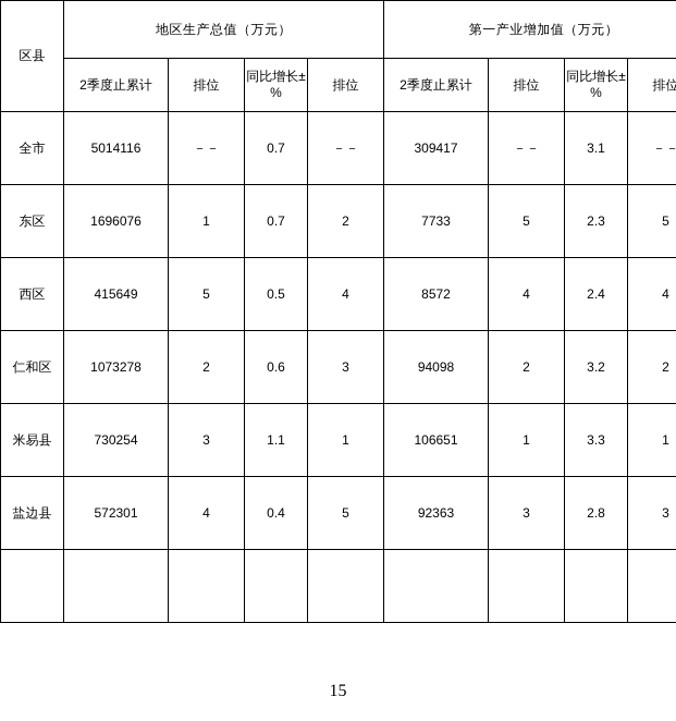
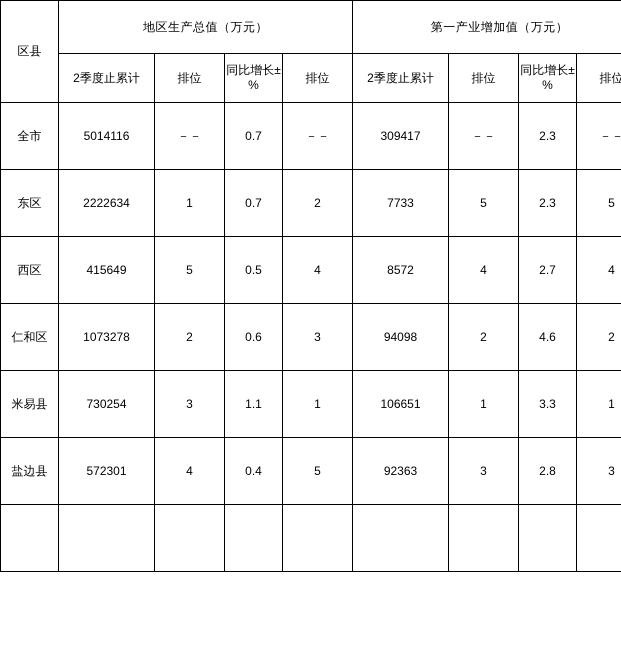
  区县	地区生产总值（万元）	第一产业增加值（万元）
  2季度止累计	排位	同比增长±%	排位	2季度止累计	排位	同比增长±%	排位
- 全市	5014116	－－	0.7	－－	309417	－－	3.1	－－
+ 全市	5014116	－－	0.7	－－	309417	－－	2.3	－－
- 东区	1696076	1	0.7	2	7733	5	2.3	5
+ 东区	2222634	1	0.7	2	7733	5	2.3	5
- 西区	415649	5	0.5	4	8572	4	2.4	4
+ 西区	415649	5	0.5	4	8572	4	2.7	4
- 仁和区	1073278	2	0.6	3	94098	2	3.2	2
+ 仁和区	1073278	2	0.6	3	94098	2	4.6	2
  米易县	730254	3	1.1	1	106651	1	3.3	1
  盐边县	572301	4	0.4	5	92363	3	2.8	3
- 15
